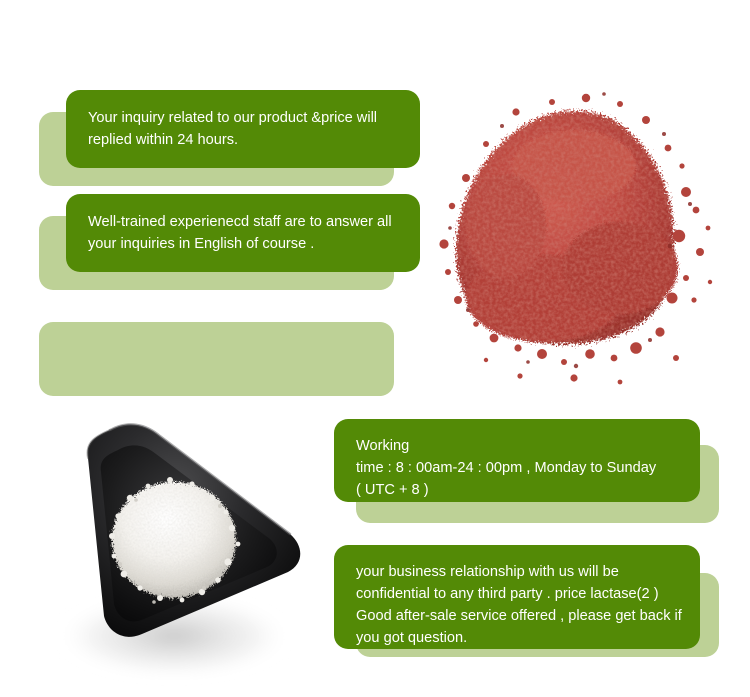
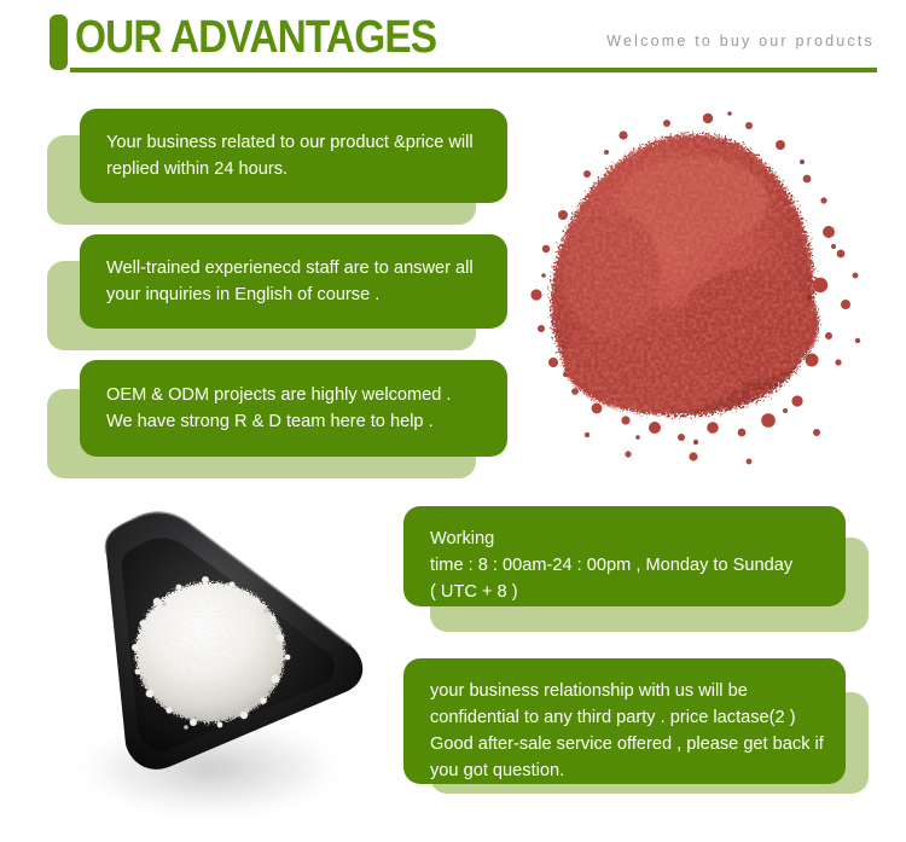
+ OUR ADVANTAGES
+ Welcome to buy our products
- Your inquiry related to our product &price will replied within 24 hours.
+ Your business related to our product &price will replied within 24 hours.
  Well-trained experienecd staff are to answer all your inquiries in English of course .
+ OEM & ODM projects are highly welcomed .
+ We have strong R & D team here to help .
  Working
  time : 8 : 00am-24 : 00pm , Monday to Sunday
  ( UTC + 8 )
  your business relationship with us will be confidential to any third party . price lactase(2 ) Good after-sale service offered , please get back if you got question.
